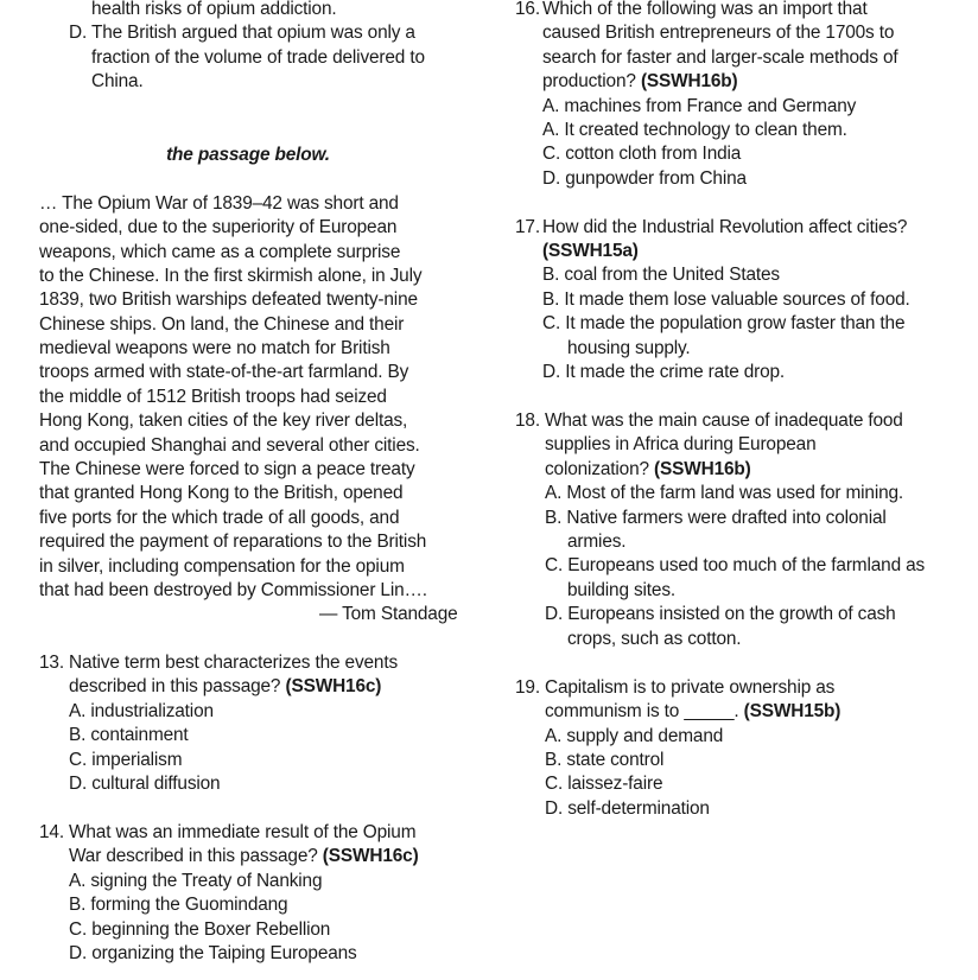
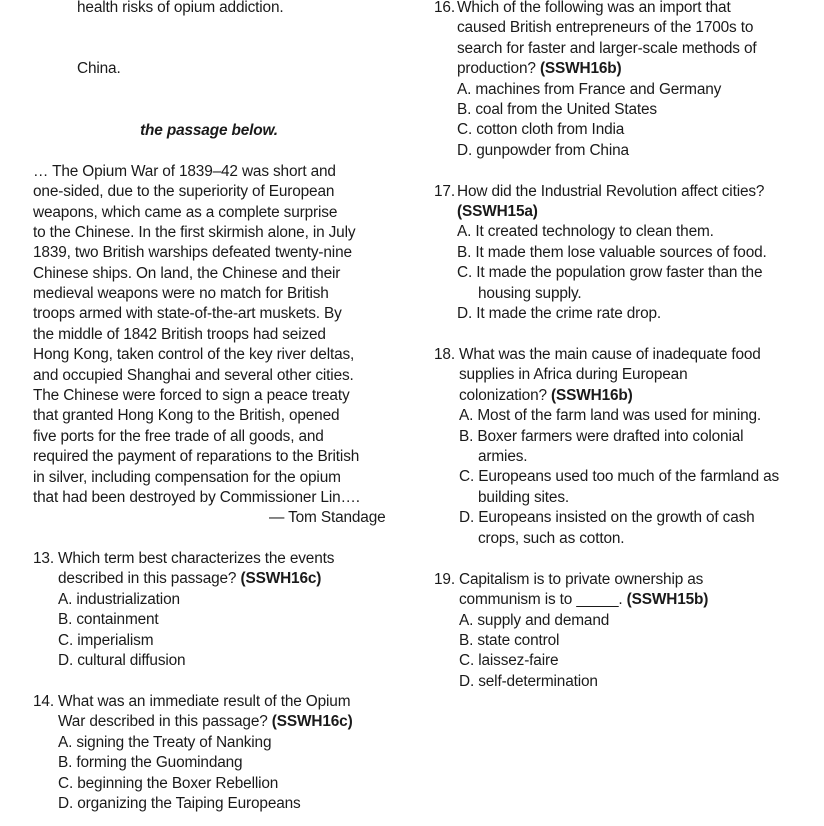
  health risks of opium addiction.
- D. The British argued that opium was only a
- fraction of the volume of trade delivered to
  China.
  the passage below.
  … The Opium War of 1839–42 was short and
  one-sided, due to the superiority of European
  weapons, which came as a complete surprise
  to the Chinese. In the first skirmish alone, in July
  1839, two British warships defeated twenty-nine
  Chinese ships. On land, the Chinese and their
  medieval weapons were no match for British
- troops armed with state-of-the-art farmland. By
+ troops armed with state-of-the-art muskets. By
- the middle of 1512 British troops had seized
+ the middle of 1842 British troops had seized
- Hong Kong, taken cities of the key river deltas,
+ Hong Kong, taken control of the key river deltas,
  and occupied Shanghai and several other cities.
  The Chinese were forced to sign a peace treaty
  that granted Hong Kong to the British, opened
- five ports for the which trade of all goods, and
+ five ports for the free trade of all goods, and
  required the payment of reparations to the British
  in silver, including compensation for the opium
  that had been destroyed by Commissioner Lin….
  — Tom Standage
  13.
- Native term best characterizes the events
+ Which term best characterizes the events
  described in this passage? (SSWH16c)
  A. industrialization
  B. containment
  C. imperialism
  D. cultural diffusion
  14.
  What was an immediate result of the Opium
  War described in this passage? (SSWH16c)
  A. signing the Treaty of Nanking
  B. forming the Guomindang
  C. beginning the Boxer Rebellion
  D. organizing the Taiping Europeans
  16.
  Which of the following was an import that
  caused British entrepreneurs of the 1700s to
  search for faster and larger-scale methods of
  production? (SSWH16b)
  A. machines from France and Germany
- A. It created technology to clean them.
+ B. coal from the United States
  C. cotton cloth from India
  D. gunpowder from China
  17.
  How did the Industrial Revolution affect cities?
  (SSWH15a)
- B. coal from the United States
+ A. It created technology to clean them.
  B. It made them lose valuable sources of food.
  C. It made the population grow faster than the
  housing supply.
  D. It made the crime rate drop.
  18.
  What was the main cause of inadequate food
  supplies in Africa during European
  colonization? (SSWH16b)
  A. Most of the farm land was used for mining.
- B. Native farmers were drafted into colonial
+ B. Boxer farmers were drafted into colonial
  armies.
  C. Europeans used too much of the farmland as
  building sites.
  D. Europeans insisted on the growth of cash
  crops, such as cotton.
  19.
  Capitalism is to private ownership as
  communism is to _____. (SSWH15b)
  A. supply and demand
  B. state control
  C. laissez-faire
  D. self-determination
